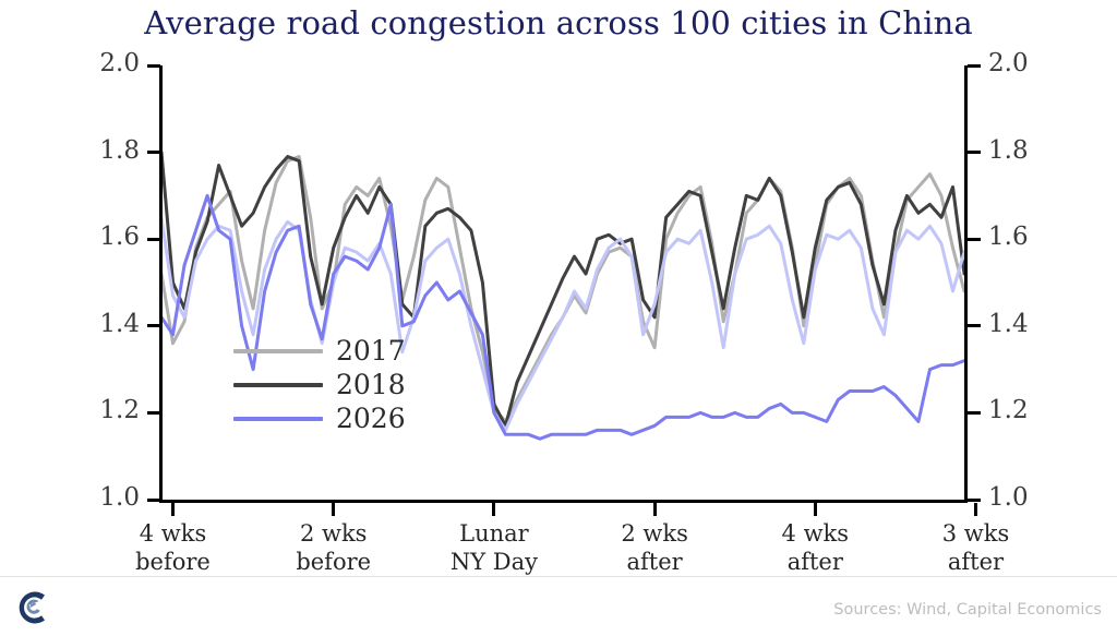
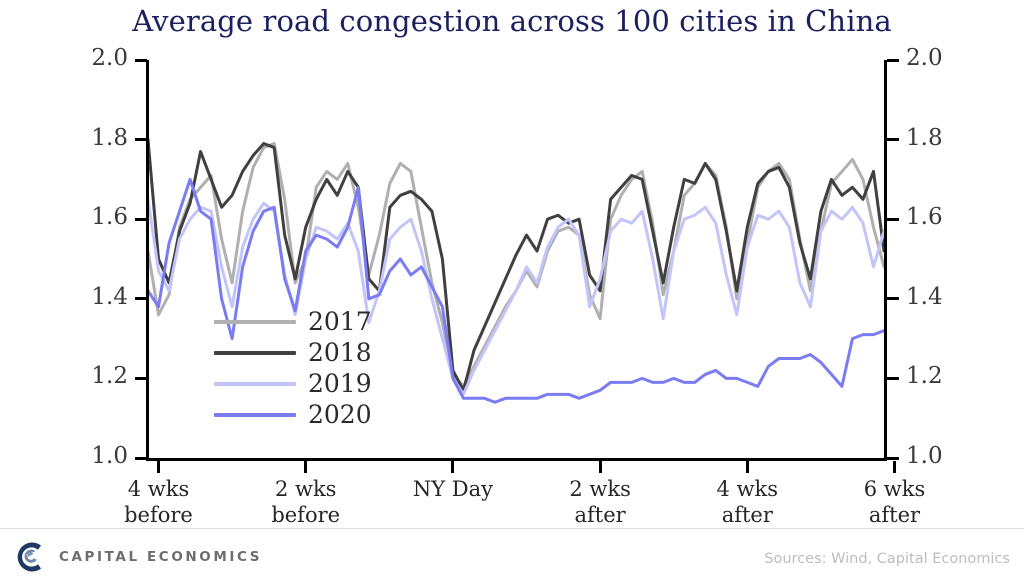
  Average road congestion across 100 cities in China
  1.0
  1.2
  1.4
  1.6
  1.8
  2.0
  1.0
  1.2
  1.4
  1.6
  1.8
  2.0
  4 wks
  before
  2 wks
  before
- Lunar
  NY Day
  2 wks
  after
  4 wks
  after
- 3 wks
+ 6 wks
  after
  2017
  2018
+ 2019
- 2026
+ 2020
+ CAPITAL ECONOMICS
  Sources: Wind, Capital Economics
